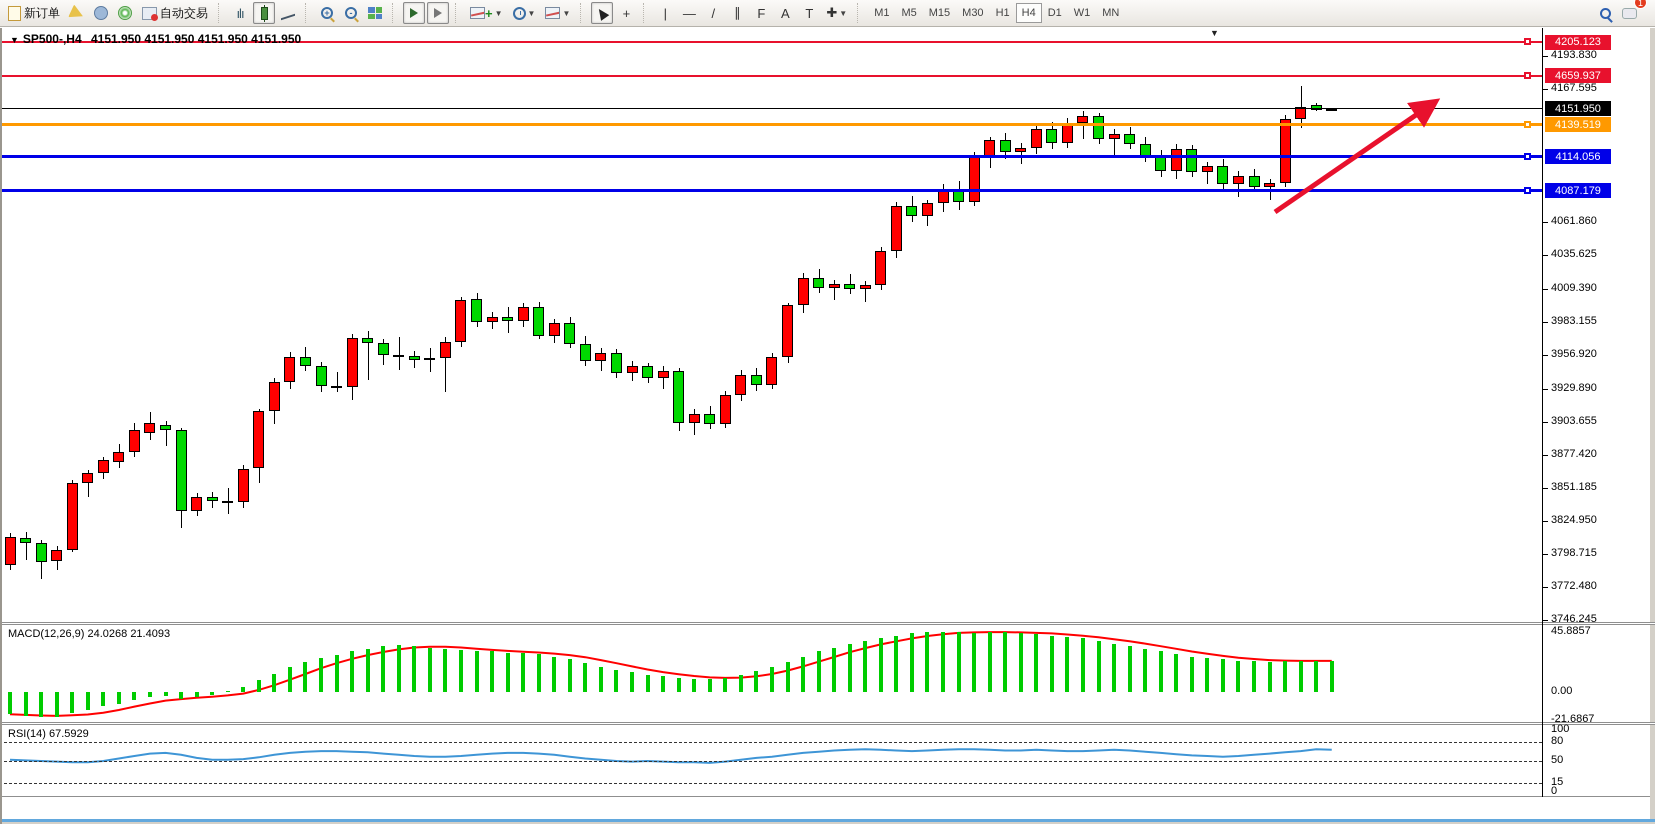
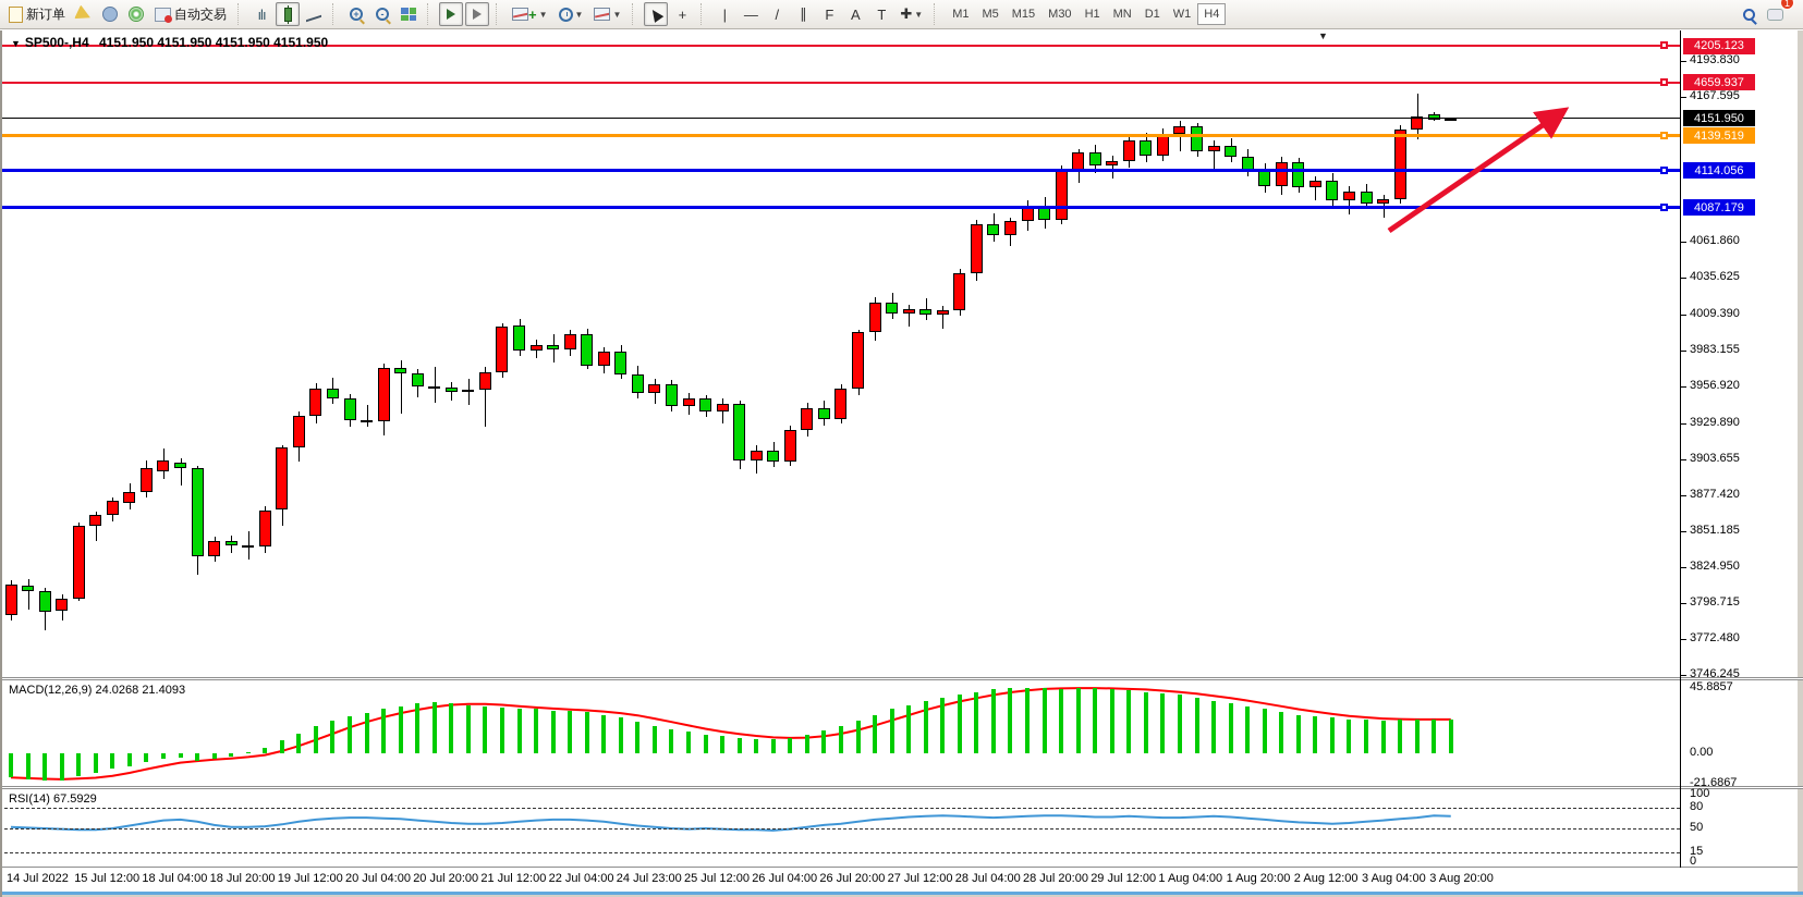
  新订单
  自动交易
  ılı
  +
  -
  +
  ▼
  ▼
  ▼
  +
  |
  —
  /
  ∥
  F
  A
  T
  ✚
  ▼
  M1
  M5
  M15
  M30
  H1
- H4
+ MN
  D1
  W1
- MN
+ H4
  1
  ▼ SP500-,H4 4151.950 4151.950 4151.950 4151.950
  ▼
  MACD(12,26,9) 24.0268 21.4093
  RSI(14) 67.5929
+ 14 Jul 2022
+ 15 Jul 12:00
+ 18 Jul 04:00
+ 18 Jul 20:00
+ 19 Jul 12:00
+ 20 Jul 04:00
+ 20 Jul 20:00
+ 21 Jul 12:00
+ 22 Jul 04:00
+ 24 Jul 23:00
+ 25 Jul 12:00
+ 26 Jul 04:00
+ 26 Jul 20:00
+ 27 Jul 12:00
+ 28 Jul 04:00
+ 28 Jul 20:00
+ 29 Jul 12:00
+ 1 Aug 04:00
+ 1 Aug 20:00
+ 2 Aug 12:00
+ 3 Aug 04:00
+ 3 Aug 20:00
  4193.830
  4167.595
  4061.860
  4035.625
  4009.390
  3983.155
  3956.920
  3929.890
  3903.655
  3877.420
  3851.185
  3824.950
  3798.715
  3772.480
  3746.245
  4205.123
  4659.937
  4151.950
  4139.519
  4114.056
  4087.179
  45.8857
  0.00
  -21.6867
  100
  80
  50
  15
  0
